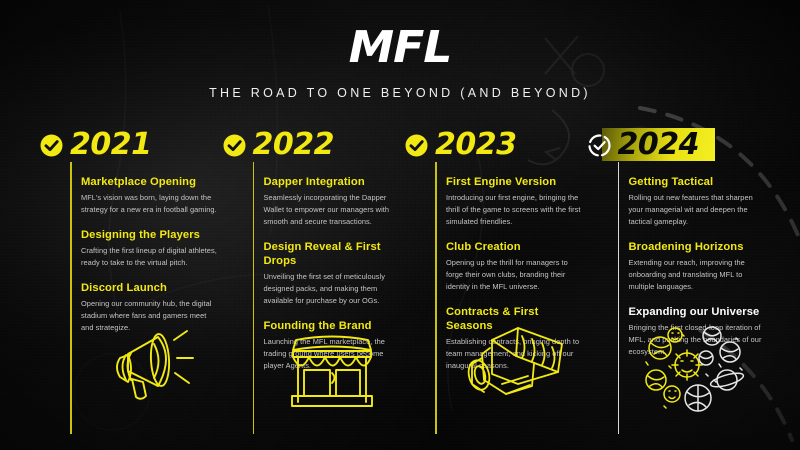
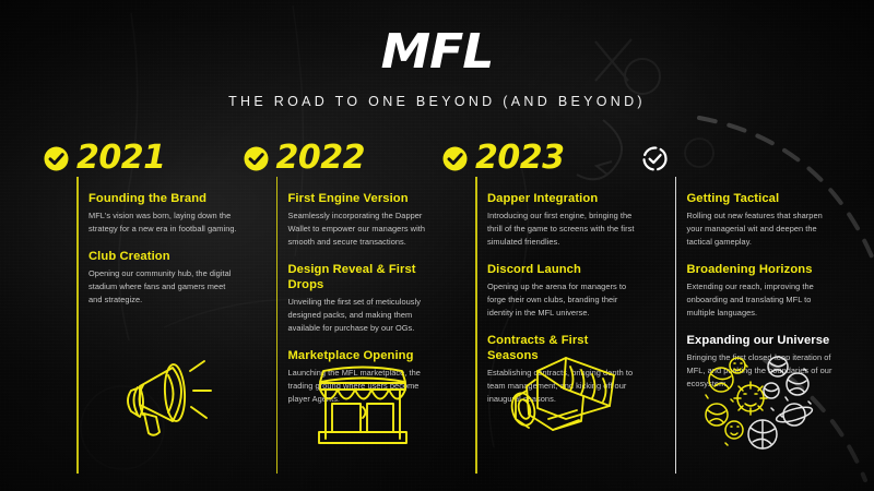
  MFL
  THE ROAD TO ONE BEYOND (AND BEYOND)
  2021
- Marketplace Opening
+ Founding the Brand
  MFL's vision was born, laying down the strategy for a new era in football gaming.
- Designing the Players
- Crafting the first lineup of digital athletes, ready to take to the virtual pitch.
- Discord Launch
+ Club Creation
  Opening our community hub, the digital stadium where fans and gamers meet and strategize.
  2022
- Dapper Integration
+ First Engine Version
  Seamlessly incorporating the Dapper Wallet to empower our managers with smooth and secure transactions.
  Design Reveal & First Drops
  Unveiling the first set of meticulously designed packs, and making them available for purchase by our OGs.
- Founding the Brand
+ Marketplace Opening
  Launchin the MFL marketplac, the trading ground where users becme player Agets.
  2023
- First Engine Version
+ Dapper Integration
  Introducing our first engine, bringing the thrill of the game to screens with the first simulated friendlies.
- Club Creation
+ Discord Launch
- Opening up the thrill for managers to forge their own clubs, branding their identity in the MFL universe.
+ Opening up the arena for managers to forge their own clubs, branding their identity in the MFL universe.
  Contracts & First Seasons
  Establishing cntract, brigingepth to team management, an kikigff our inaugual saons.
- 2024
  Getting Tactical
  Rolling out new features that sharpen your managerial wit and deepen the tactical gameplay.
  Broadening Horizons
  Extending our reach, improving the onboarding and translating MFL to multiple languages.
  Expanding our Universe
  Bringing the fst closedop iteration of MFL, ad pusing the bndarie of our ecosyte.
